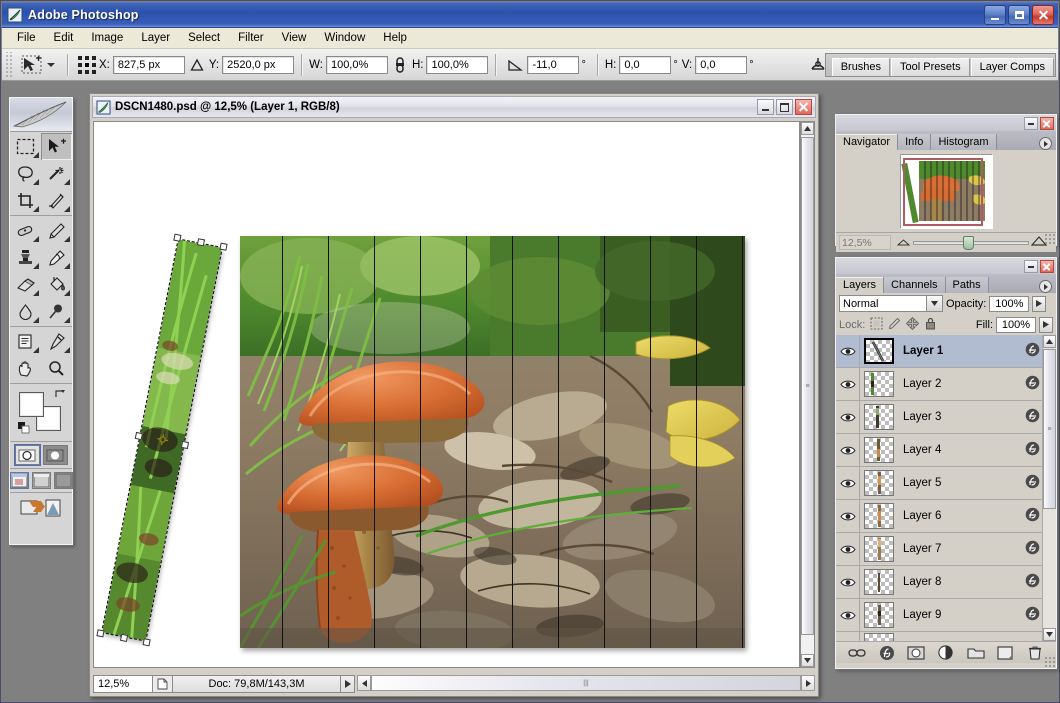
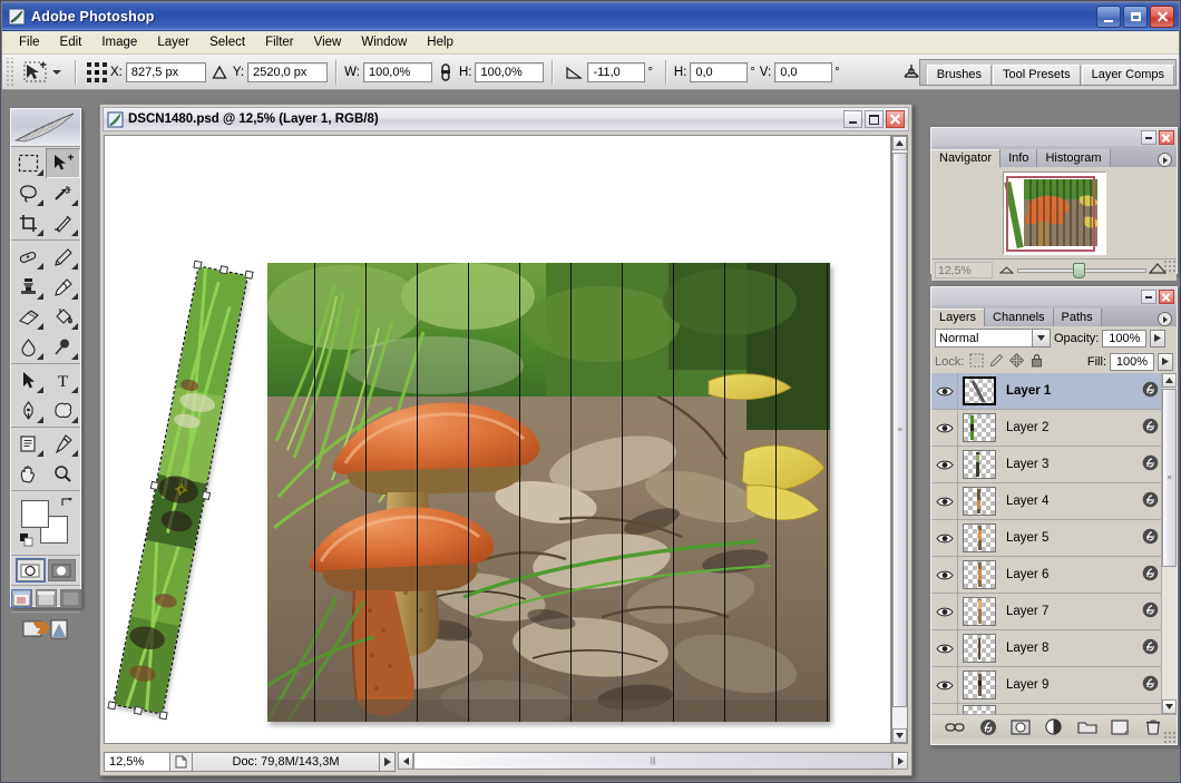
  Adobe Photoshop
  File
  Edit
  Image
  Layer
  Select
  Filter
  View
  Window
  Help
  X:
  827,5 px
  Y:
  2520,0 px
  W:
  100,0%
  H:
  100,0%
  -11,0
  °
  H:
  0,0
  °
  V:
  0,0
  °
  Brushes
  Tool Presets
  Layer Comps
+ T
  DSCN1480.psd @ 12,5% (Layer 1, RGB/8)
  12,5%
  Doc: 79,8M/143,3M
  Navigator
  Info
  Histogram
  12,5%
  Layers
  Channels
  Paths
  Normal
  Opacity:
  100%
  Lock:
  Fill:
  100%
  Layer 1
  Layer 2
  Layer 3
  Layer 4
  Layer 5
  Layer 6
  Layer 7
  Layer 8
  Layer 9
